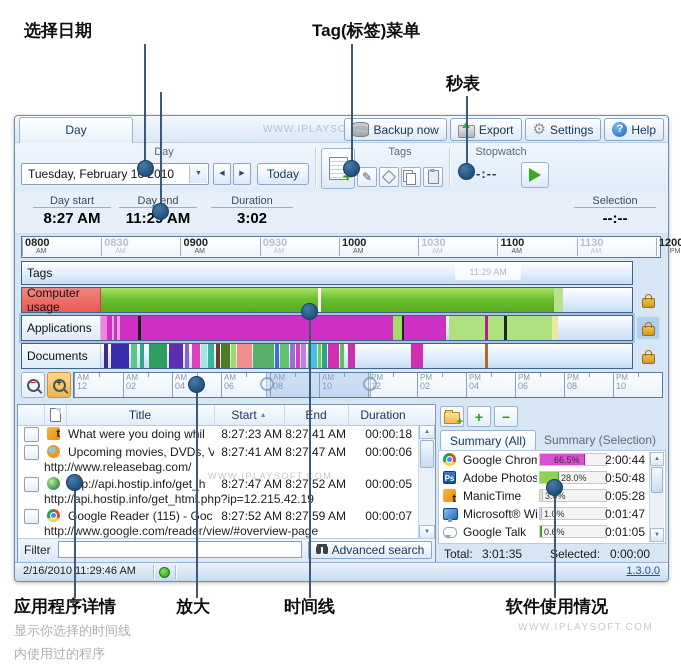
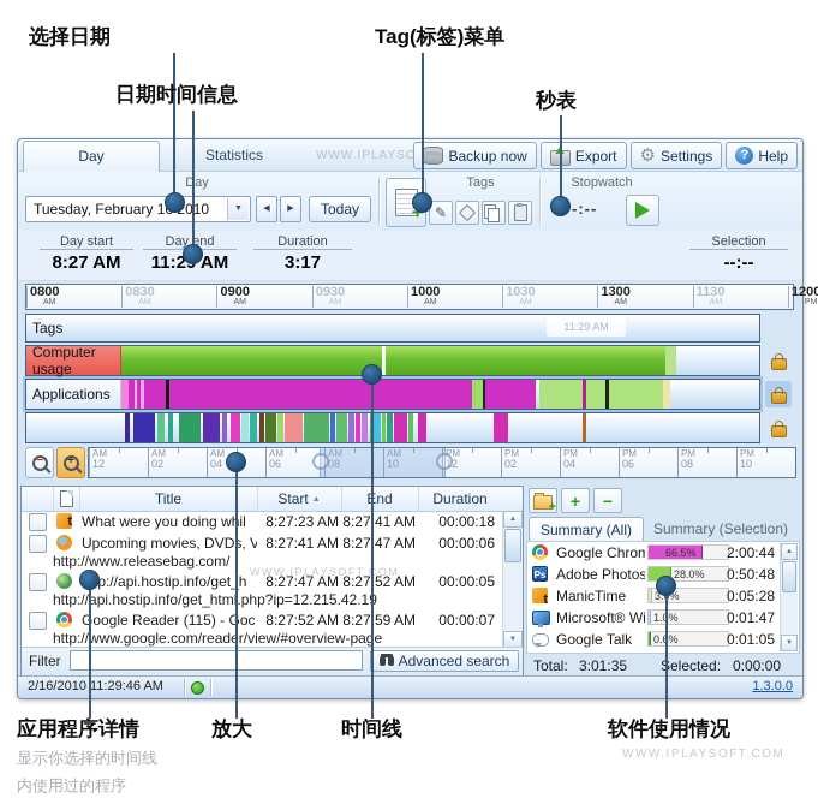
  选择日期
  Tag(标签)菜单
+ 日期时间信息
  秒表
  应用程序详情
  放大
  时间线
  软件使用情况
  显示你选择的时间线
  内使用过的程序
  WWW.IPLAYSOFT.COM
  Day
+ Statistics
  Backup now
  Export
  ⚙
  Settings
  ?
  Help
  Day
  Tuesday, February 1010
  Today
  Tags
  ✎
  Stopwatch
  -:--
  Day start
  8:27 AM
  Day end
  11:2 AM
  Duration
- 3:02
+ 3:17
  Selection
  --:--
  0800
  0830
  0900
  0930
  1000
  1030
- 1100
+ 1300
  1130
  1200
  Tags
  11:29 AM
  Computer usage
  Applications
- Documents
  −
  +
  AM
  12
  AM
  02
  AM
  04
  AM
  06
  AM
  08
  AM
  10
  PM
  12
  PM
  02
  PM
  04
  PM
  06
  PM
  08
  PM
  10
  Title
  Start
  Duration
  What were you doing wil
  8:27:23 AM
  8:2741 AM
  00:00:18
  Upcoming movies, DVDs, V
  8:27:41 AM
  8:2747 AM
  00:00:06
  http://www.releasebag.com/
  p://api.hostip.info/geth
  8:27:47 AM
  8:2752 AM
  00:00:05
  http://api.hostip.info/get_htm.php?ip=12.215.42.1
  Google Reader (115) -oc
  8:27:52 AM
  8:2759 AM
  00:00:07
  http://www.google.com/readr/view/#overview-pae
  WWW.IPLAYSOFT.OM
  Filter
  Advanced search
  +
  −
  Summary (All)
  Summary (Selection)
  Google Chrom
  66.5%
  2:00:44
  Ps
  Adobe Photos
  28.0%
  0:50:48
  ManicTime
  3.%
  0:05:28
  Microsoft® Wi
  1.%
  0:01:47
  Google Talk
  0.%
  0:01:05
  Total:
  3:01:35
  elected:
  0:00:00
  2/16/2010 11:29:46 AM
  1.3.0.0
